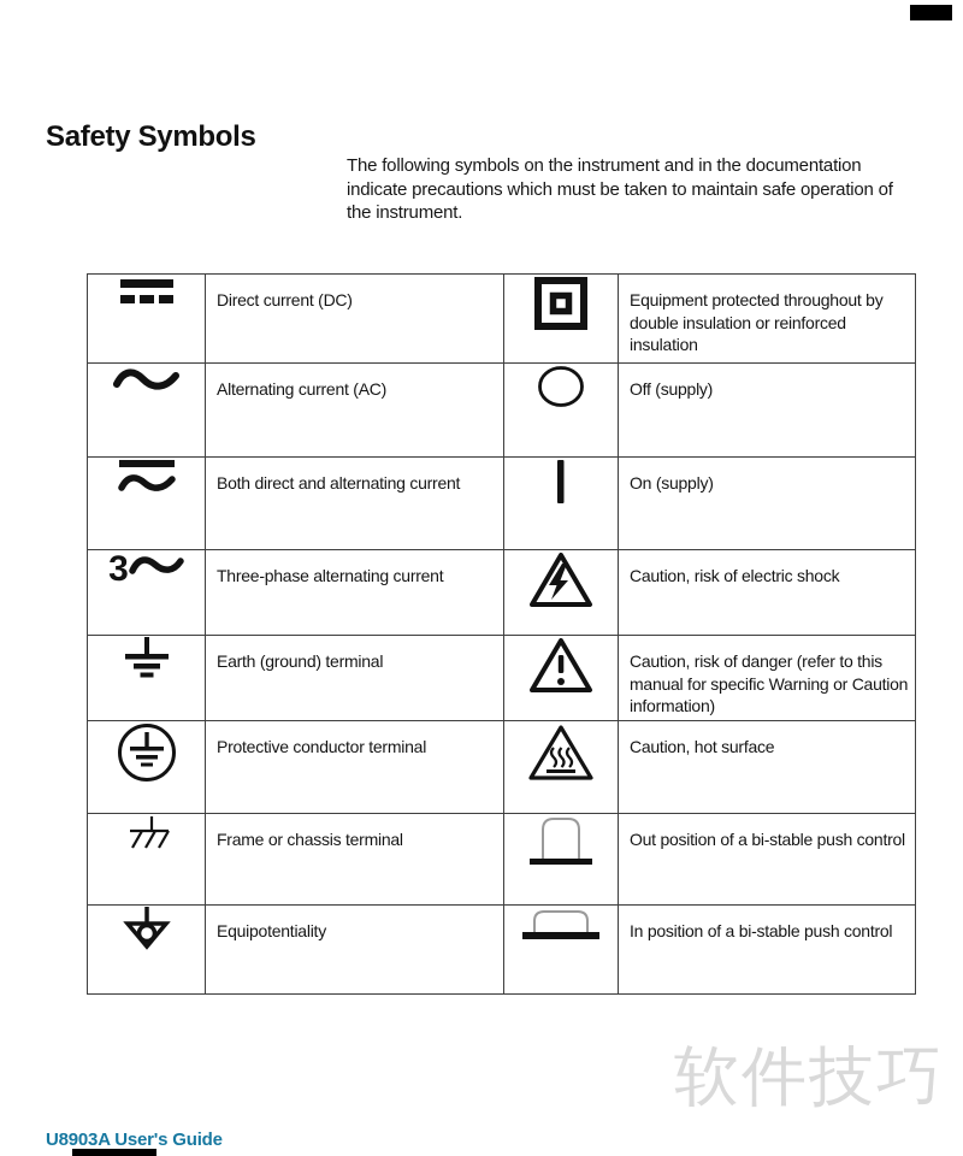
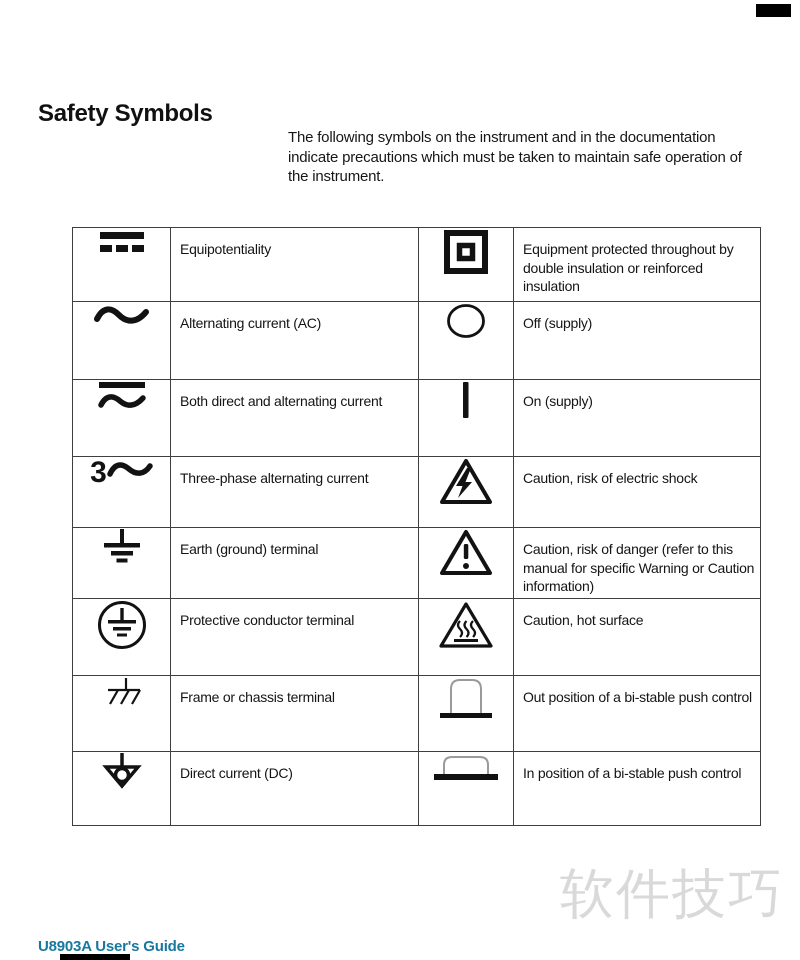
  Safety Symbols
  The following symbols on the instrument and in the documentation
  indicate precautions which must be taken to maintain safe operation of
  the instrument.
- 	Direct current (DC)		Equipment protected throughout by double insulation or reinforced insulation
+ 	Equipotentiality		Equipment protected throughout by double insulation or reinforced insulation
  	Alternating current (AC)		Off (supply)
  	Both direct and alternating current		On (supply)
  3	Three-phase alternating current		Caution, risk of electric shock
  	Earth (ground) terminal		Caution, risk of danger (refer to this manual for specific Warning or Caution information)
  	Protective conductor terminal		Caution, hot surface
  	Frame or chassis terminal		Out position of a bi-stable push control
- 	Equipotentiality		In position of a bi-stable push control
+ 	Direct current (DC)		In position of a bi-stable push control
  软件技巧
  U8903A User's Guide
